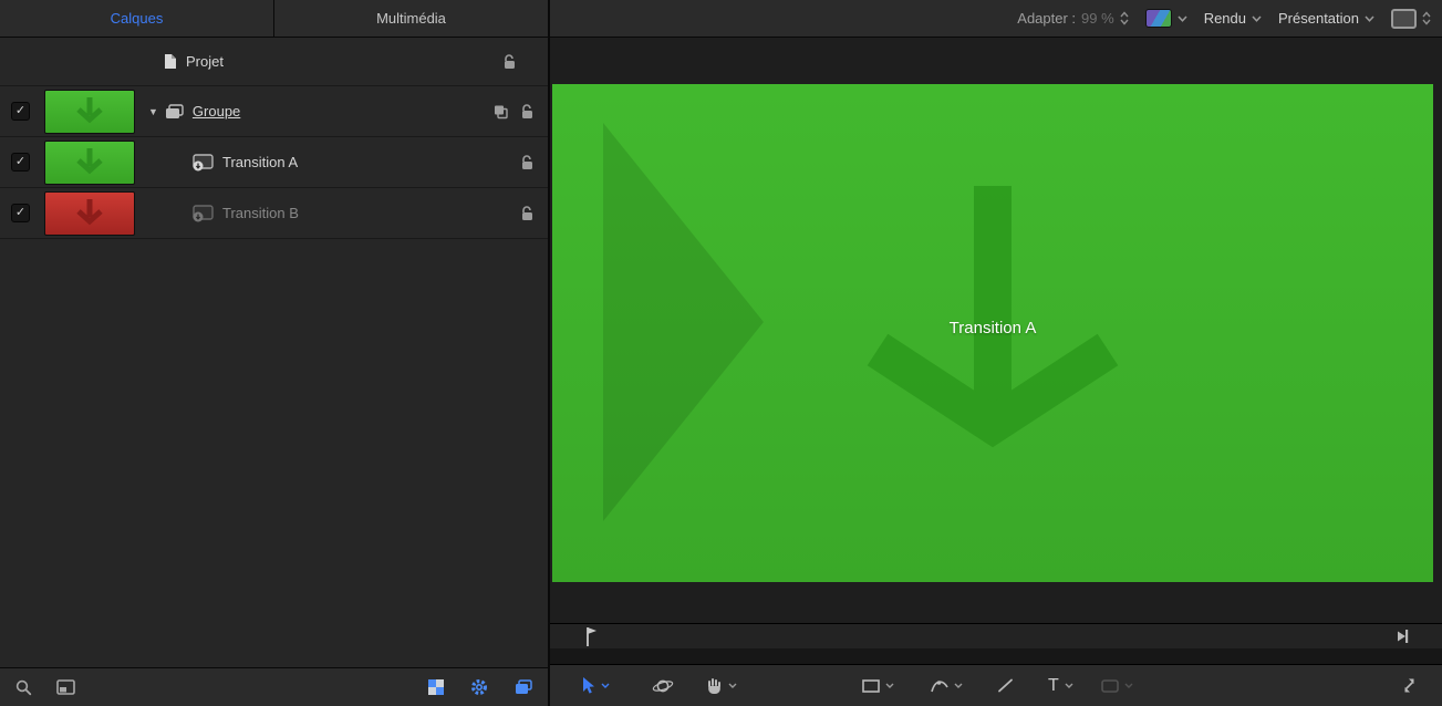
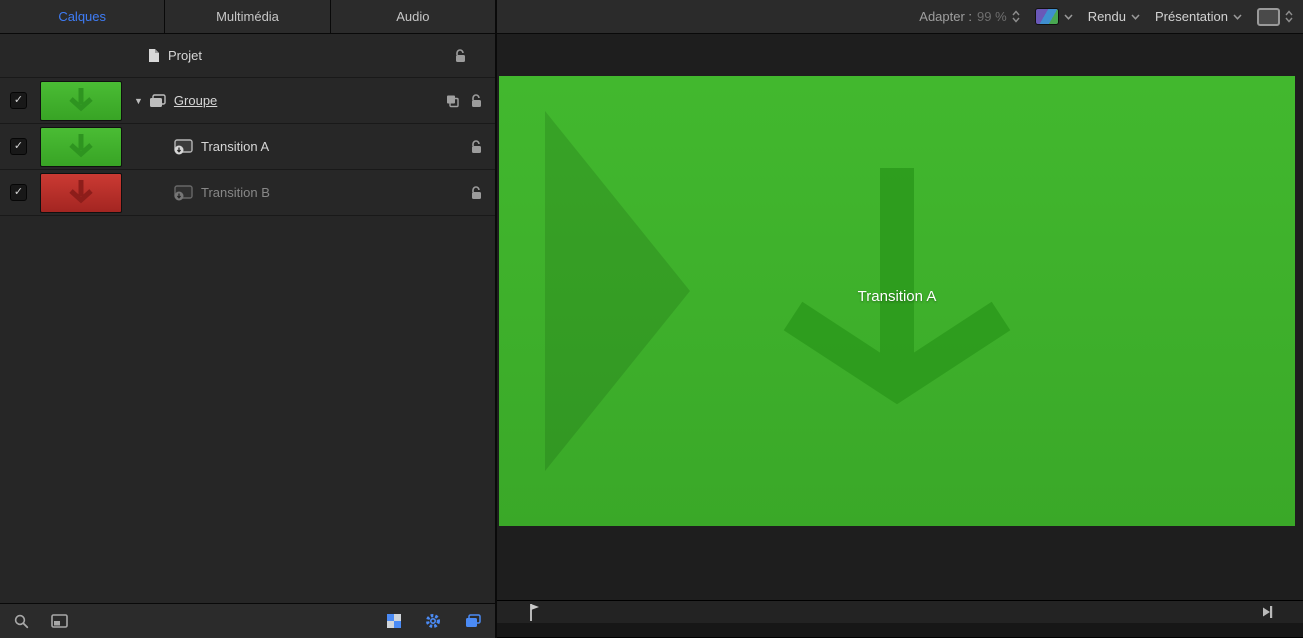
  Calques
  Multimédia
+ Audio
  Projet
  ✓
  ▼
  Groupe
  ✓
  Transition A
  ✓
  Transition B
  Adapter :
  99 %
  Rendu
  Présentation
  Transition A
- T
